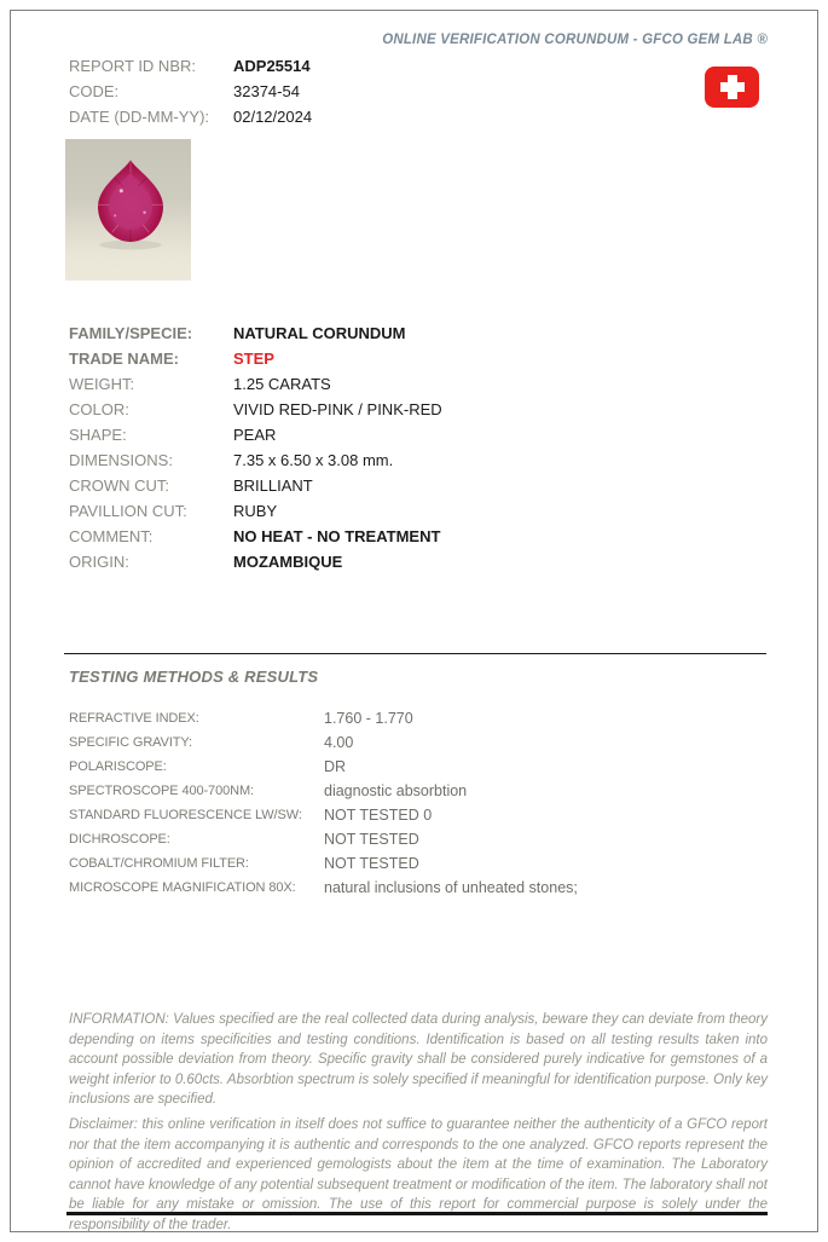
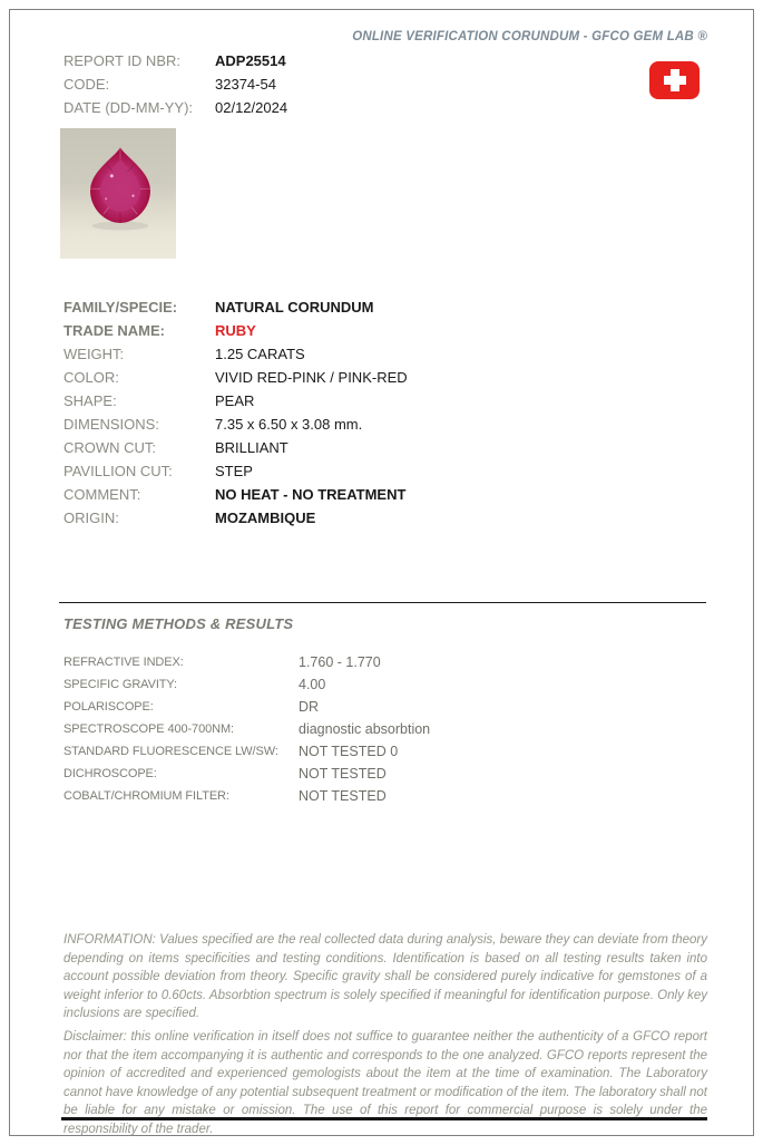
  ONLINE VERIFICATION CORUNDUM - GFCO GEM LAB ®
  REPORT ID NBR:
  ADP25514
  CODE:
  32374-54
  DATE (DD-MM-YY):
  02/12/2024
  FAMILY/SPECIE:
  NATURAL CORUNDUM
  TRADE NAME:
- STEP
+ RUBY
  WEIGHT:
  1.25 CARATS
  COLOR:
  VIVID RED-PINK / PINK-RED
  SHAPE:
  PEAR
  DIMENSIONS:
  7.35 x 6.50 x 3.08 mm.
  CROWN CUT:
  BRILLIANT
  PAVILLION CUT:
- RUBY
+ STEP
  COMMENT:
  NO HEAT - NO TREATMENT
  ORIGIN:
  MOZAMBIQUE
  TESTING METHODS & RESULTS
  REFRACTIVE INDEX:
  1.760 - 1.770
  SPECIFIC GRAVITY:
  4.00
  POLARISCOPE:
  DR
  SPECTROSCOPE 400-700NM:
  diagnostic absorbtion
  STANDARD FLUORESCENCE LW/SW:
  NOT TESTED 0
  DICHROSCOPE:
  NOT TESTED
  COBALT/CHROMIUM FILTER:
  NOT TESTED
- MICROSCOPE MAGNIFICATION 80X:
- natural inclusions of unheated stones;
  INFORMATION: Values specified are the real collected data during analysis, beware they can deviate from theory depending on items specificities and testing conditions. Identification is based on all testing results taken into account possible deviation from theory. Specific gravity shall be considered purely indicative for gemstones of a weight inferior to 0.60cts. Absorbtion spectrum is solely specified if meaningful for identification purpose. Only key inclusions are specified.
  Disclaimer: this online verification in itself does not suffice to guarantee neither the authenticity of a GFCO report nor that the item accompanying it is authentic and corresponds to the one analyzed. GFCO reports represent the opinion of accredited and experienced gemologists about the item at the time of examination. The Laboratory cannot have knowledge of any potential subsequent treatment or modification of the item. The laboratory shall not be liable for any mistake or omission. The use of this report for commercial purpose is solely under the responsibility of the trader.
